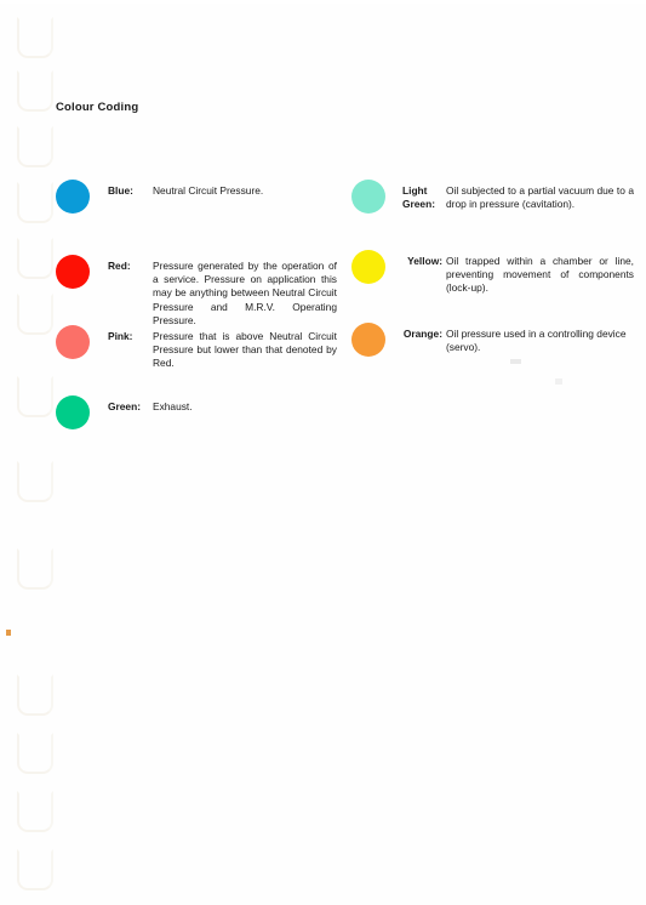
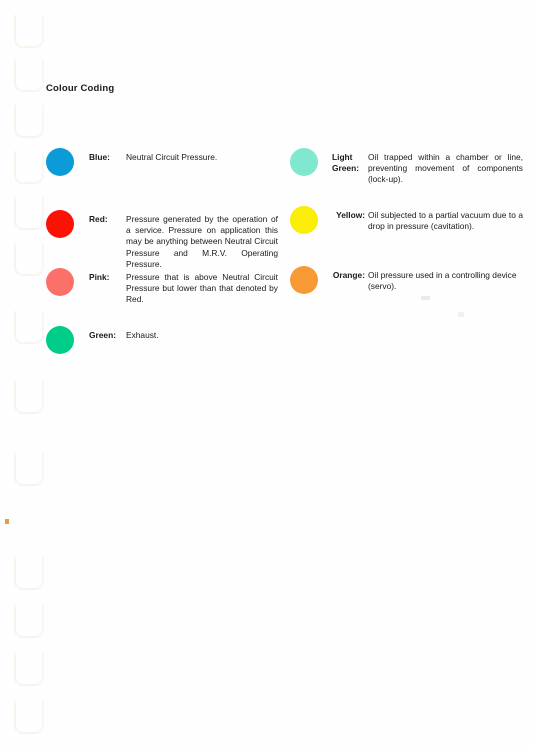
  Colour Coding
  Blue:
  Neutral Circuit Pressure.
  Red:
  Pressure generated by the operation of a service. Pressure on application this may be anything between Neutral Circuit Pressure and M.R.V. Operating Pressure.
  Pink:
  Pressure that is above Neutral Circuit Pressure but lower than that denoted by Red.
  Green:
  Exhaust.
  Light
  Green:
- Oil subjected to a partial vacuum due to a drop in pressure (cavitation).
+ Oil trapped within a chamber or line, preventing movement of components (lock-up).
  Yellow:
- Oil trapped within a chamber or line, preventing movement of components (lock-up).
+ Oil subjected to a partial vacuum due to a drop in pressure (cavitation).
  Orange:
  Oil pressure used in a controlling device (servo).
